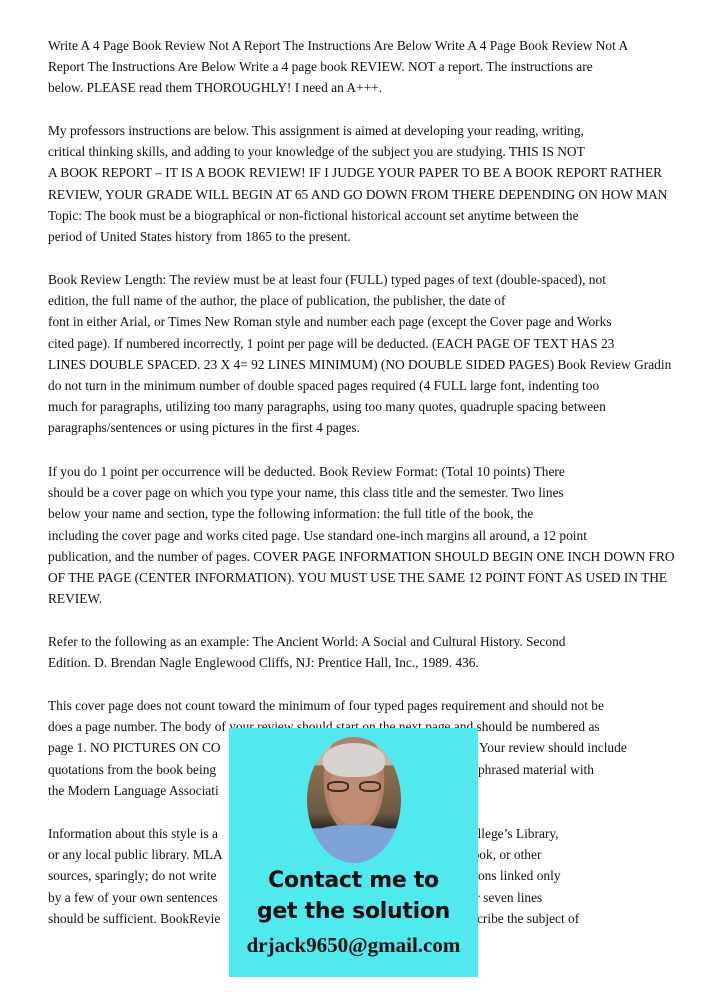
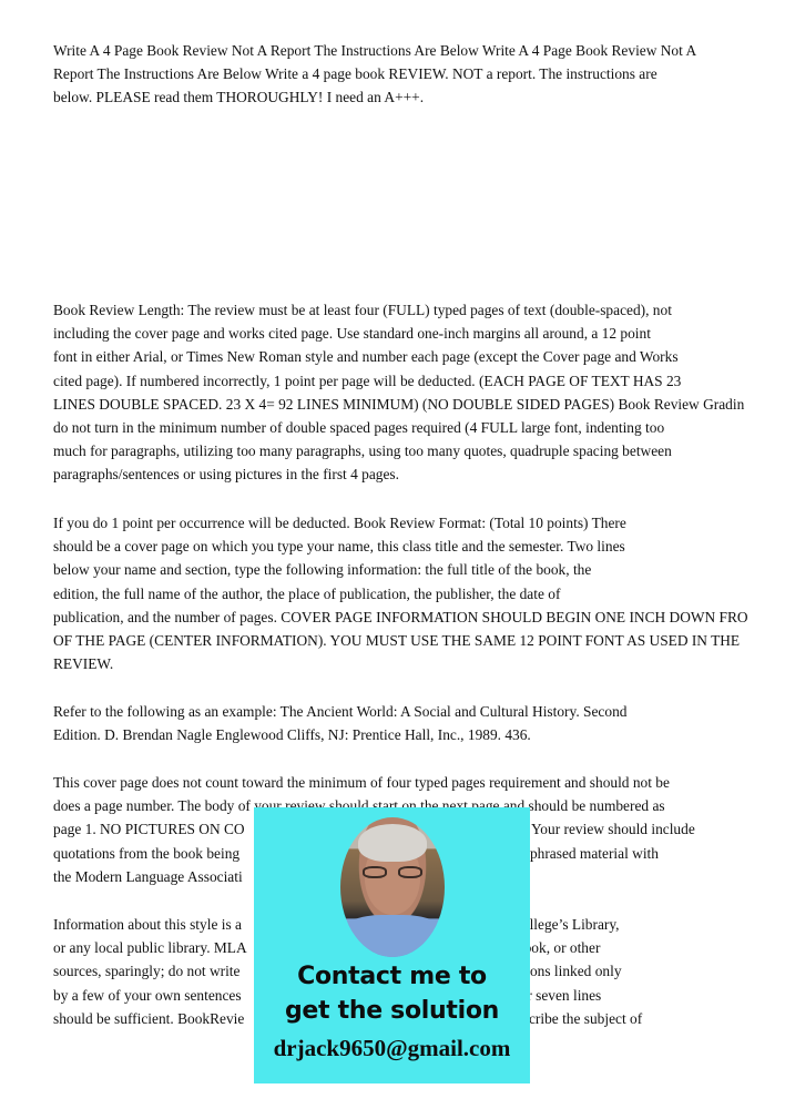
  Write A 4 Page Book Review Not A Report The Instructions Are Below Write A 4 Page Book Review Not A
  Report The Instructions Are Below Write a 4 page book REVIEW. NOT a report. The instructions are
  below. PLEASE read them THOROUGHLY! I need an A+++.
- My professors instructions are below. This assignment is aimed at developing your reading, writing,
- critical thinking skills, and adding to your knowledge of the subject you are studying. THIS IS NOT
- A BOOK REPORT – IT IS A BOOK REVIEW! IF I JUDGE YOUR PAPER TO BE A BOOK REPORT RATHER
- REVIEW, YOUR GRADE WILL BEGIN AT 65 AND GO DOWN FROM THERE DEPENDING ON HOW MAN
- Topic: The book must be a biographical or non-fictional historical account set anytime between the
- period of United States history from 1865 to the present.
  Book Review Length: The review must be at least four (FULL) typed pages of text (double-spaced), not
- edition, the full name of the author, the place of publication, the publisher, the date of
+ including the cover page and works cited page. Use standard one-inch margins all around, a 12 point
  font in either Arial, or Times New Roman style and number each page (except the Cover page and Works
  cited page). If numbered incorrectly, 1 point per page will be deducted. (EACH PAGE OF TEXT HAS 23
  LINES DOUBLE SPACED. 23 X 4= 92 LINES MINIMUM) (NO DOUBLE SIDED PAGES) Book Review Gradin
  do not turn in the minimum number of double spaced pages required (4 FULL large font, indenting too
  much for paragraphs, utilizing too many paragraphs, using too many quotes, quadruple spacing between
  paragraphs/sentences or using pictures in the first 4 pages.
  If you do 1 point per occurrence will be deducted. Book Review Format: (Total 10 points) There
  should be a cover page on which you type your name, this class title and the semester. Two lines
  below your name and section, type the following information: the full title of the book, the
- including the cover page and works cited page. Use standard one-inch margins all around, a 12 point
+ edition, the full name of the author, the place of publication, the publisher, the date of
  publication, and the number of pages. COVER PAGE INFORMATION SHOULD BEGIN ONE INCH DOWN FRO
  OF THE PAGE (CENTER INFORMATION). YOU MUST USE THE SAME 12 POINT FONT AS USED IN THE
  REVIEW.
  Refer to the following as an example: The Ancient World: A Social and Cultural History. Second
  Edition. D. Brendan Nagle Englewood Cliffs, NJ: Prentice Hall, Inc., 1989. 436.
  This cover page does not count toward the minimum of four typed pages requirement and should not be
  does a page number. The body of your review should start on the next page and should be numbered as
  page 1. NO PICTURES ON CO Your review should include
  quotations from the book beingphrased material with
  the Modern Language Associati
  Information about this style is allege’s Library,
  or any local public library. MLAok, or other
  sources, sparingly; do not writeons linked only
  by a few of your own sentences seven lines
  should be sufficient. BookReviecribe the subject of
  Contact me to
  get the solution
  drjack9650@gmail.com
